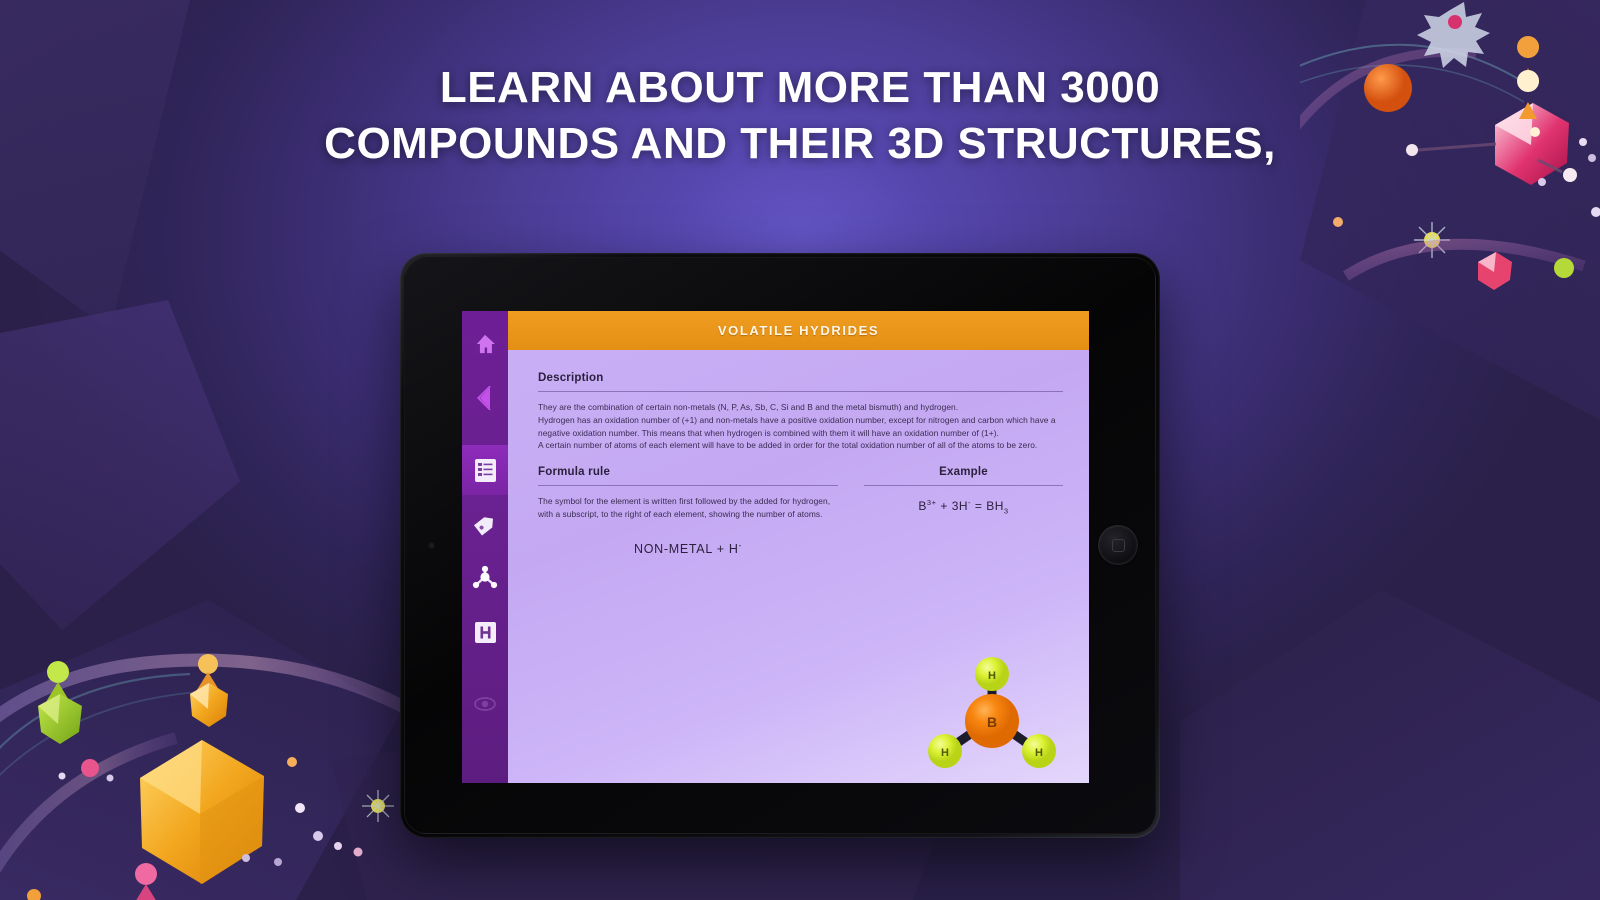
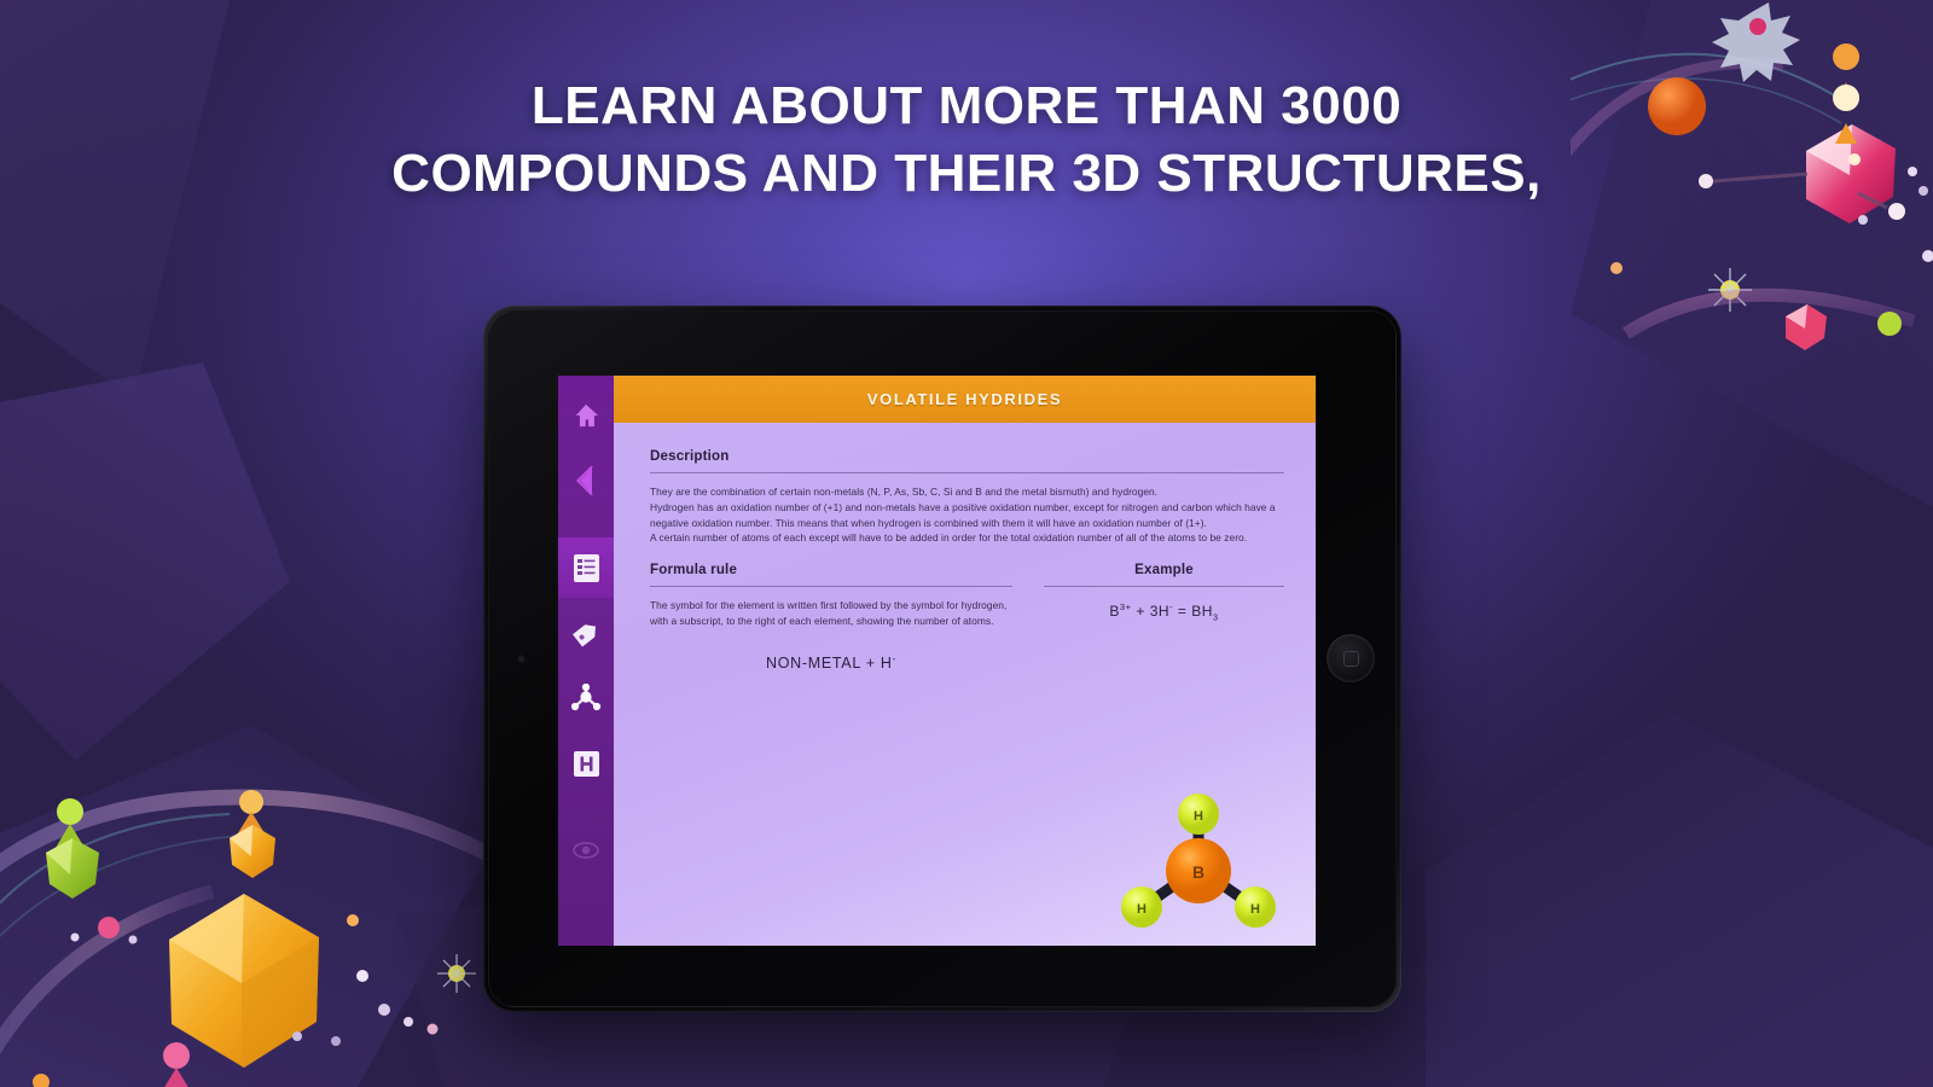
  LEARN ABOUT MORE THAN 3000
  COMPOUNDS AND THEIR 3D STRUCTURES,
  VOLATILE HYDRIDES
  Description
  They are the combination of certain non-metals (N, P, As, Sb, C, Si and B and the metal bismuth) and hydrogen.
  Hydrogen has an oxidation number of (+1) and non-metals have a positive oxidation number, except for nitrogen and carbon which have a negative oxidation number. This means that when hydrogen is combined with them it will have an oxidation number of (1+).
- A certain number of atoms of each element will have to be added in order for the total oxidation number of all of the atoms to be zero.
+ A certain number of atoms of each except will have to be added in order for the total oxidation number of all of the atoms to be zero.
  Formula rule
- The symbol for the element is written first followed by the added for hydrogen, with a subscript, to the right of each element, showing the number of atoms.
+ The symbol for the element is written first followed by the symbol for hydrogen, with a subscript, to the right of each element, showing the number of atoms.
  NON-METAL + H-
  Example
  B3+ + 3H- = BH3
  H
  H
  H
  B
